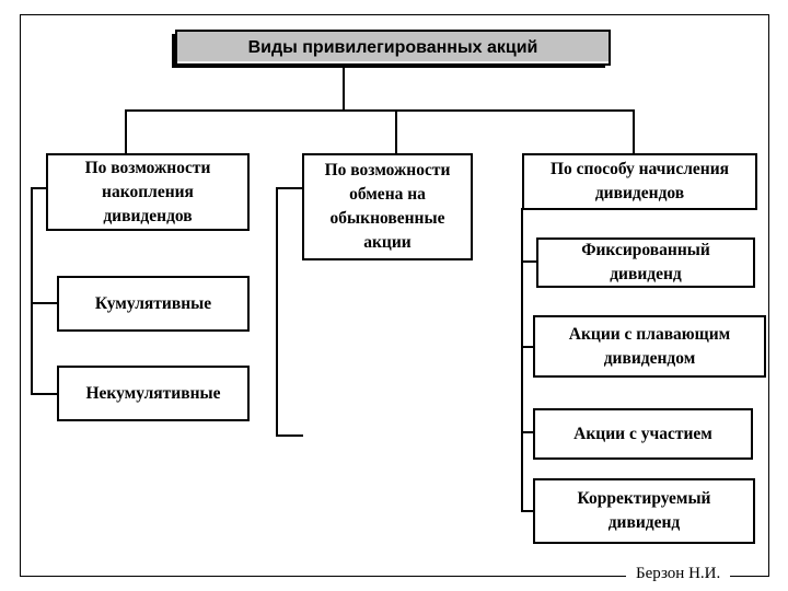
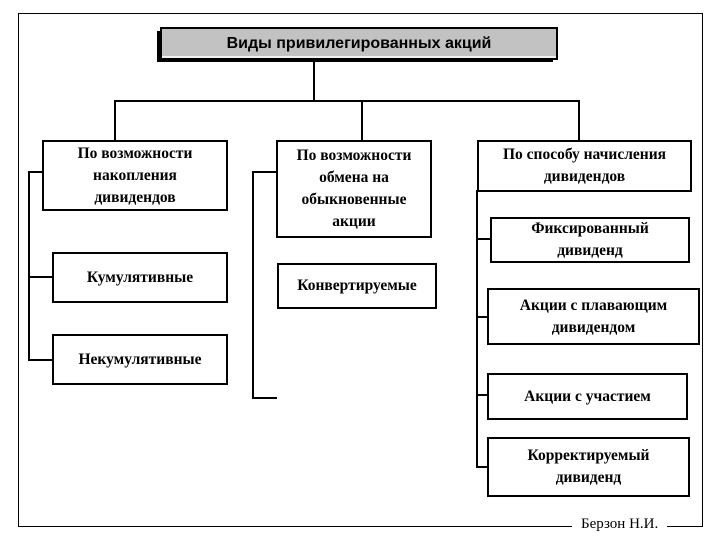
  Виды привилегированных акций
  По возможности
  накопления
  дивидендов
  Кумулятивные
  Некумулятивные
  По возможности
  обмена на
  обыкновенные
  акции
+ Конвертируемые
  По способу начисления
  дивидендов
  Фиксированный
  дивиденд
  Акции с плавающим
  дивидендом
  Акции с участием
  Корректируемый
  дивиденд
  Берзон Н.И.
